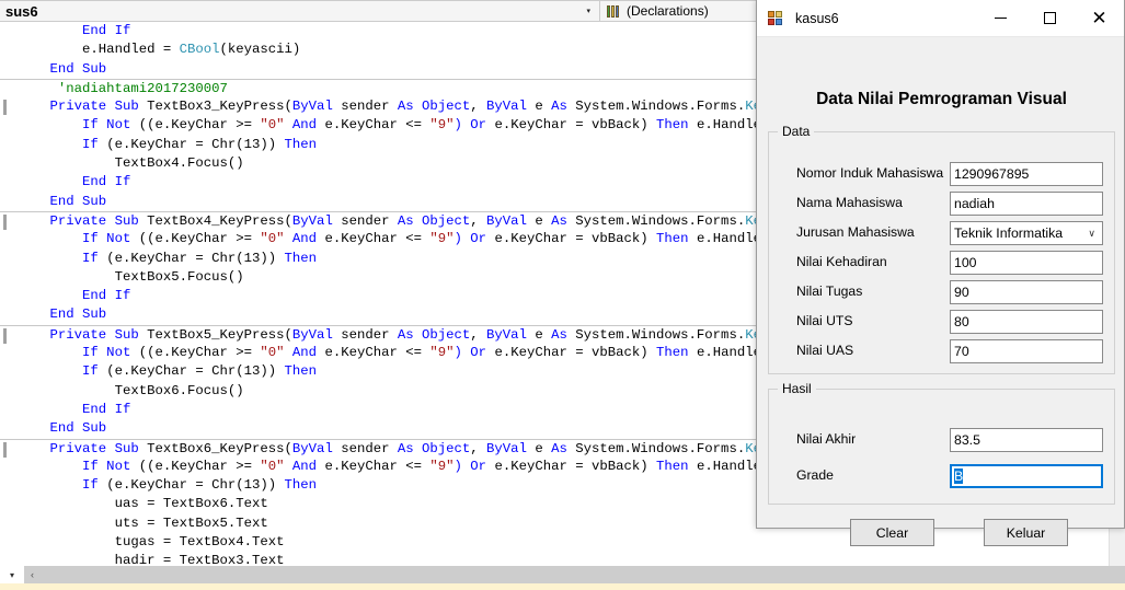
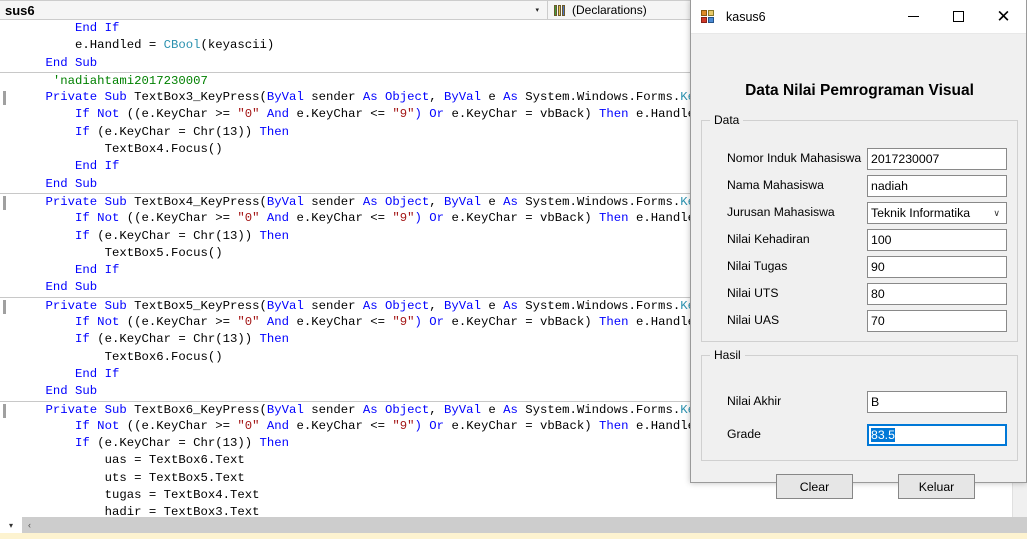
  sus6
  (Declarations)
  End If
  e.Handled = CBool(keyascii)
  End Sub
  'nadiahtami2017230007
  Private Sub TextBox3_KeyPress(ByVal sender As Object, ByVal e As System.Windows.Forms.K
  If Not ((e.KeyChar >= "0" And e.KeyChar <= "9") Or e.KeyChar = vbBack) Then e.Handl
  If (e.KeyChar = Chr(13)) Then
  TextBox4.Focus()
  End If
  End Sub
  Private Sub TextBox4_KeyPress(ByVal sender As Object, ByVal e As System.Windows.Forms.K
  If Not ((e.KeyChar >= "0" And e.KeyChar <= "9") Or e.KeyChar = vbBack) Then e.Handl
  If (e.KeyChar = Chr(13)) Then
  TextBox5.Focus()
  End If
  End Sub
  Private Sub TextBox5_KeyPress(ByVal sender As Object, ByVal e As System.Windows.Forms.K
  If Not ((e.KeyChar >= "0" And e.KeyChar <= "9") Or e.KeyChar = vbBack) Then e.Handl
  If (e.KeyChar = Chr(13)) Then
  TextBox6.Focus()
  End If
  End Sub
  Private Sub TextBox6_KeyPress(ByVal sender As Object, ByVal e As System.Windows.Forms.K
  If Not ((e.KeyChar >= "0" And e.KeyChar <= "9") Or e.KeyChar = vbBack) Then e.Handl
  If (e.KeyChar = Chr(13)) Then
  uas = TextBox6.Text
  uts = TextBox5.Text
  tugas = TextBox4.Text
  hadir = TextBox3.Text
  ▾
  ‹
  kasus6
  ✕
  Data Nilai Pemrograman Visual
  Data
  Nomor Induk Mahasiswa
- 1290967895
+ 2017230007
  Nama Mahasiswa
  nadiah
  Jurusan Mahasiswa
  Teknik Informatika
  ∨
  Nilai Kehadiran
  100
  Nilai Tugas
  90
  Nilai UTS
  80
  Nilai UAS
  70
  Hasil
  Nilai Akhir
- 83.5
+ B
  Grade
- B
+ 83.5
  Clear
  Keluar
